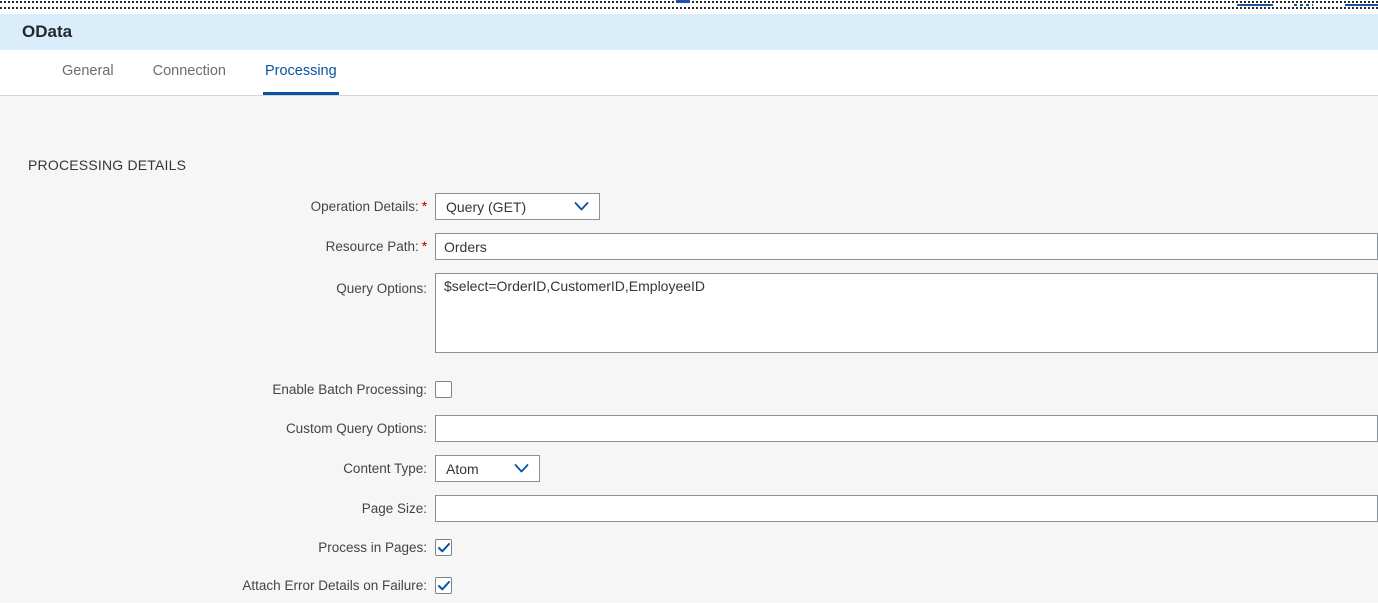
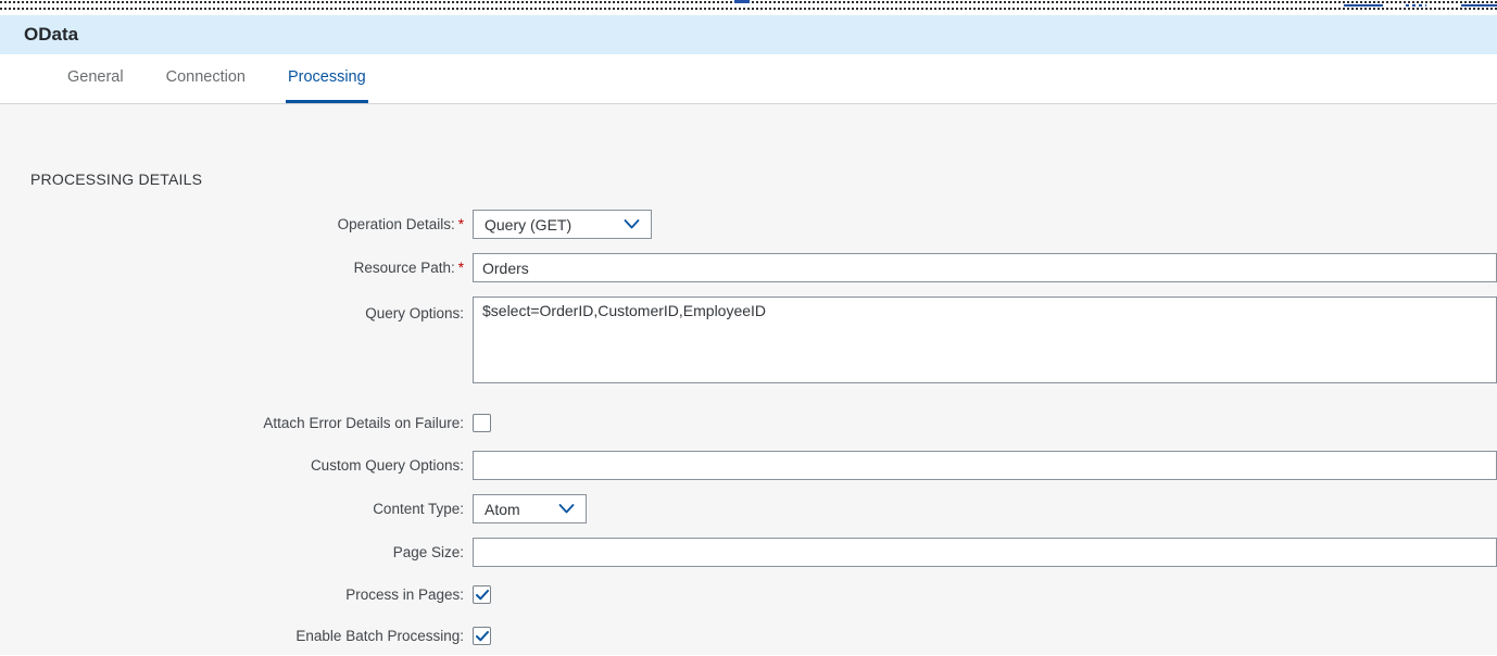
  OData
  General
  Connection
  Processing
  PROCESSING DETAILS
  Operation Details:
  *
  Query (GET)
  Resource Path:
  *
  Orders
  Query Options:
  $select=OrderID,CustomerID,EmployeeID
- Enable Batch Processing:
+ Attach Error Details on Failure:
  Custom Query Options:
  Content Type:
  Atom
  Page Size:
  Process in Pages:
- Attach Error Details on Failure:
+ Enable Batch Processing:
